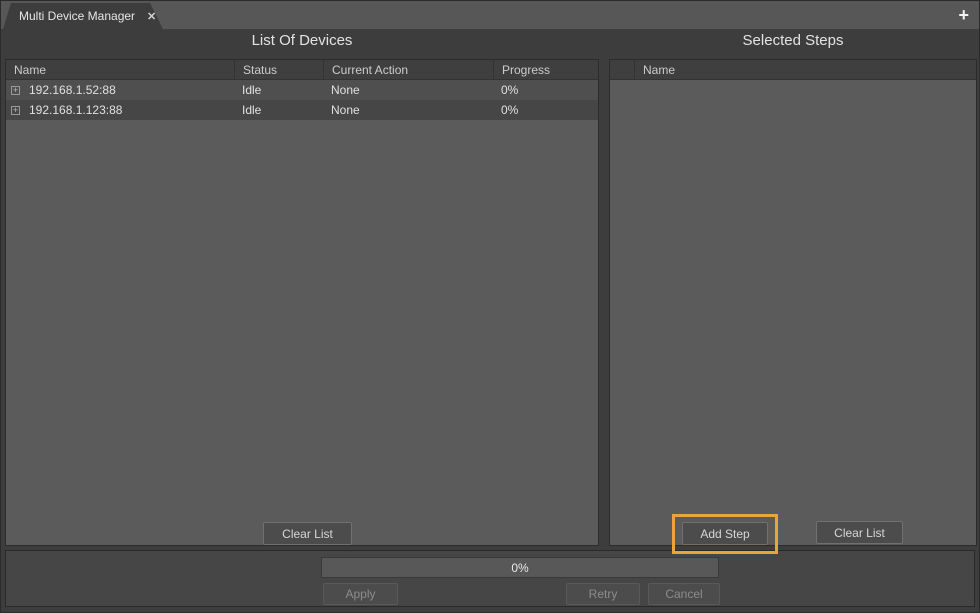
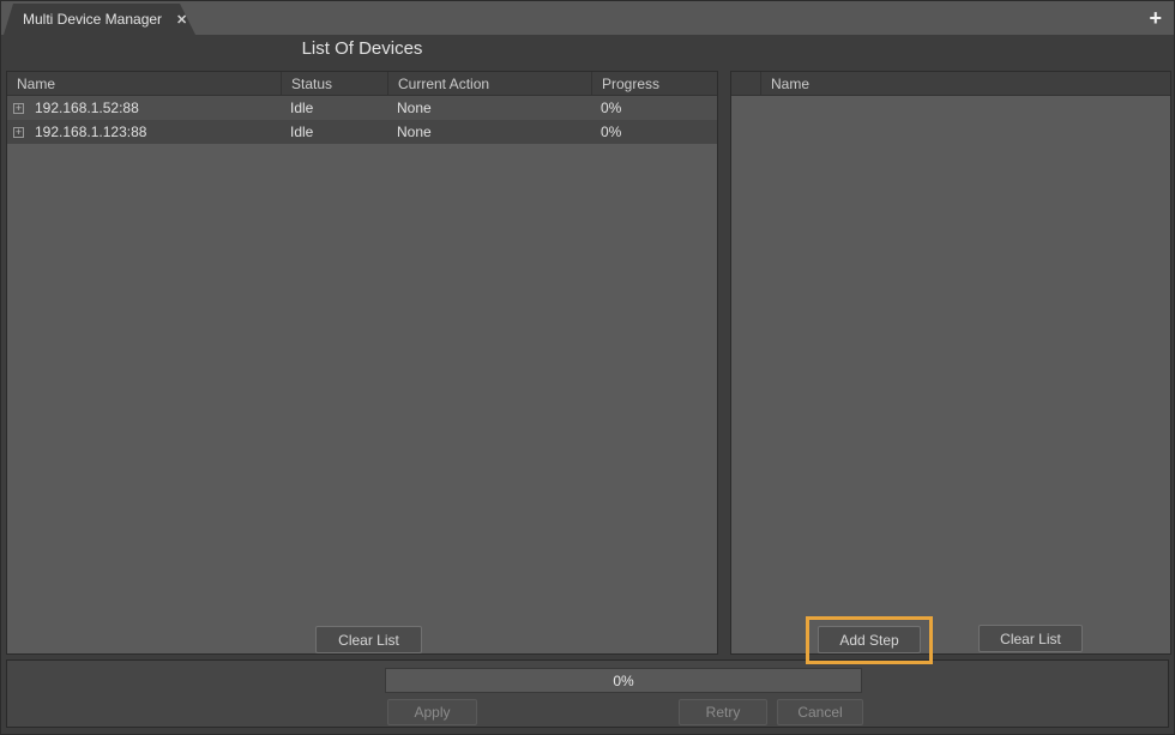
  Multi Device Manager
  ✕
  +
  List Of Devices
- Selected Steps
  Name
  Status
  Current Action
  Progress
  +
  192.168.1.52:88
  Idle
  None
  0%
  +
  192.168.1.123:88
  Idle
  None
  0%
  Name
  Clear List
  Add Step
  Clear List
  0%
  Apply
  Retry
  Cancel
